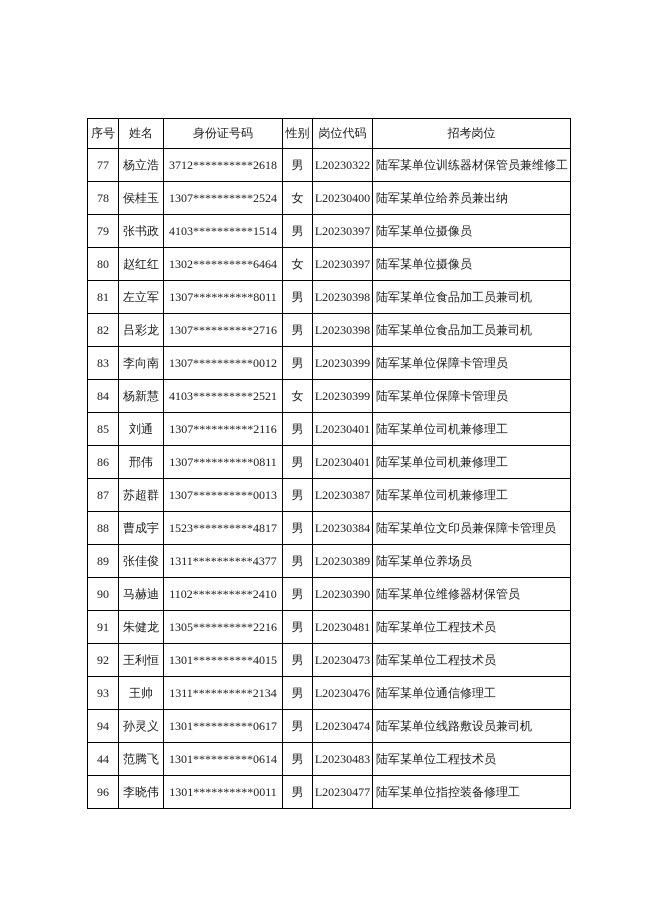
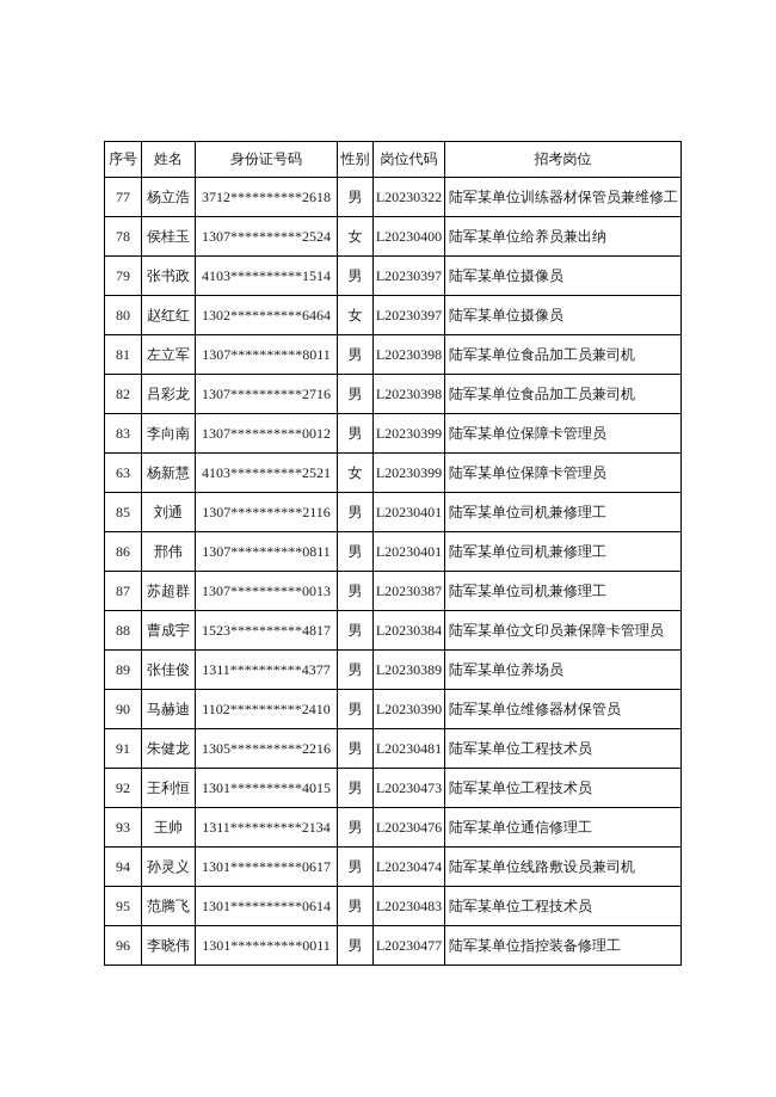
  序号	姓名	身份证号码	性别	岗位代码	招考岗位
  77	杨立浩	3712**********2618	男	L20230322	陆军某单位训练器材保管员兼维修工
  78	侯桂玉	1307**********2524	女	L20230400	陆军某单位给养员兼出纳
  79	张书政	4103**********1514	男	L20230397	陆军某单位摄像员
  80	赵红红	1302**********6464	女	L20230397	陆军某单位摄像员
  81	左立军	1307**********8011	男	L20230398	陆军某单位食品加工员兼司机
  82	吕彩龙	1307**********2716	男	L20230398	陆军某单位食品加工员兼司机
  83	李向南	1307**********0012	男	L20230399	陆军某单位保障卡管理员
- 84	杨新慧	4103**********2521	女	L20230399	陆军某单位保障卡管理员
+ 63	杨新慧	4103**********2521	女	L20230399	陆军某单位保障卡管理员
  85	刘通	1307**********2116	男	L20230401	陆军某单位司机兼修理工
  86	邢伟	1307**********0811	男	L20230401	陆军某单位司机兼修理工
  87	苏超群	1307**********0013	男	L20230387	陆军某单位司机兼修理工
  88	曹成宇	1523**********4817	男	L20230384	陆军某单位文印员兼保障卡管理员
  89	张佳俊	1311**********4377	男	L20230389	陆军某单位养场员
  90	马赫迪	1102**********2410	男	L20230390	陆军某单位维修器材保管员
  91	朱健龙	1305**********2216	男	L20230481	陆军某单位工程技术员
  92	王利恒	1301**********4015	男	L20230473	陆军某单位工程技术员
  93	王帅	1311**********2134	男	L20230476	陆军某单位通信修理工
  94	孙灵义	1301**********0617	男	L20230474	陆军某单位线路敷设员兼司机
- 44	范腾飞	1301**********0614	男	L20230483	陆军某单位工程技术员
+ 95	范腾飞	1301**********0614	男	L20230483	陆军某单位工程技术员
  96	李晓伟	1301**********0011	男	L20230477	陆军某单位指控装备修理工
